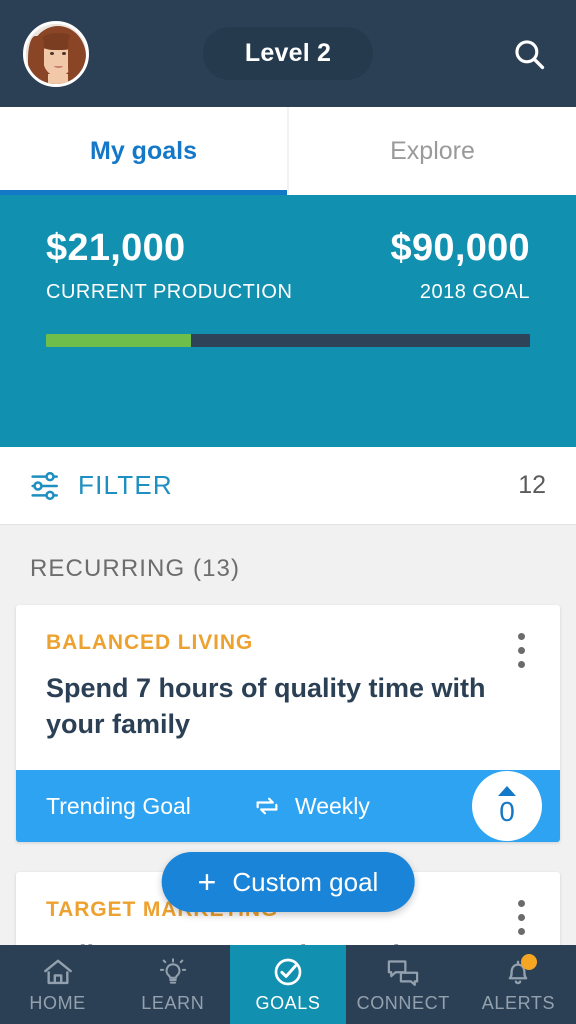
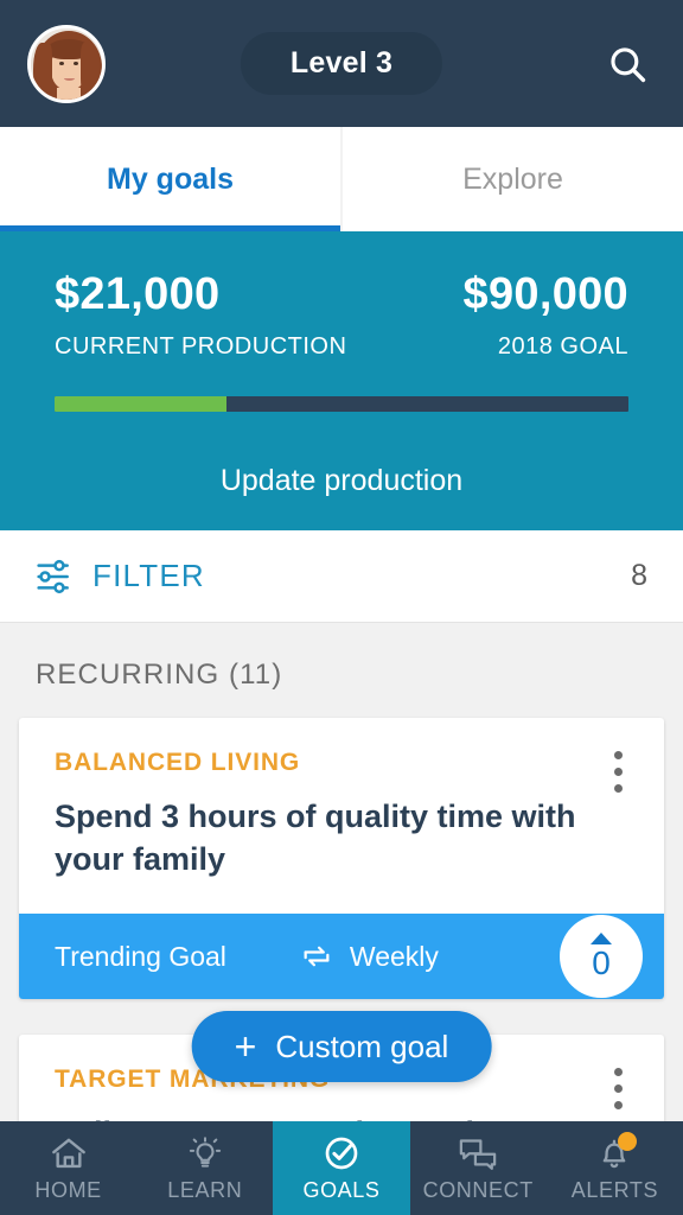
- Level 2
+ Level 3
  My goals
  Explore
  $21,000
  CURRENT PRODUCTION
  $90,000
  2018 GOAL
+ Update production
  FILTER
- 12
+ 8
- RECURRING (13)
+ RECURRING (11)
  BALANCED LIVING
- Spend 7 hours of quality time with your family
+ Spend 3 hours of quality time with your family
  Trending Goal
  Weekly
  0
  +
  Custom goal
  HOME
  LEARN
  GOALS
  CONNECT
  ALERTS
